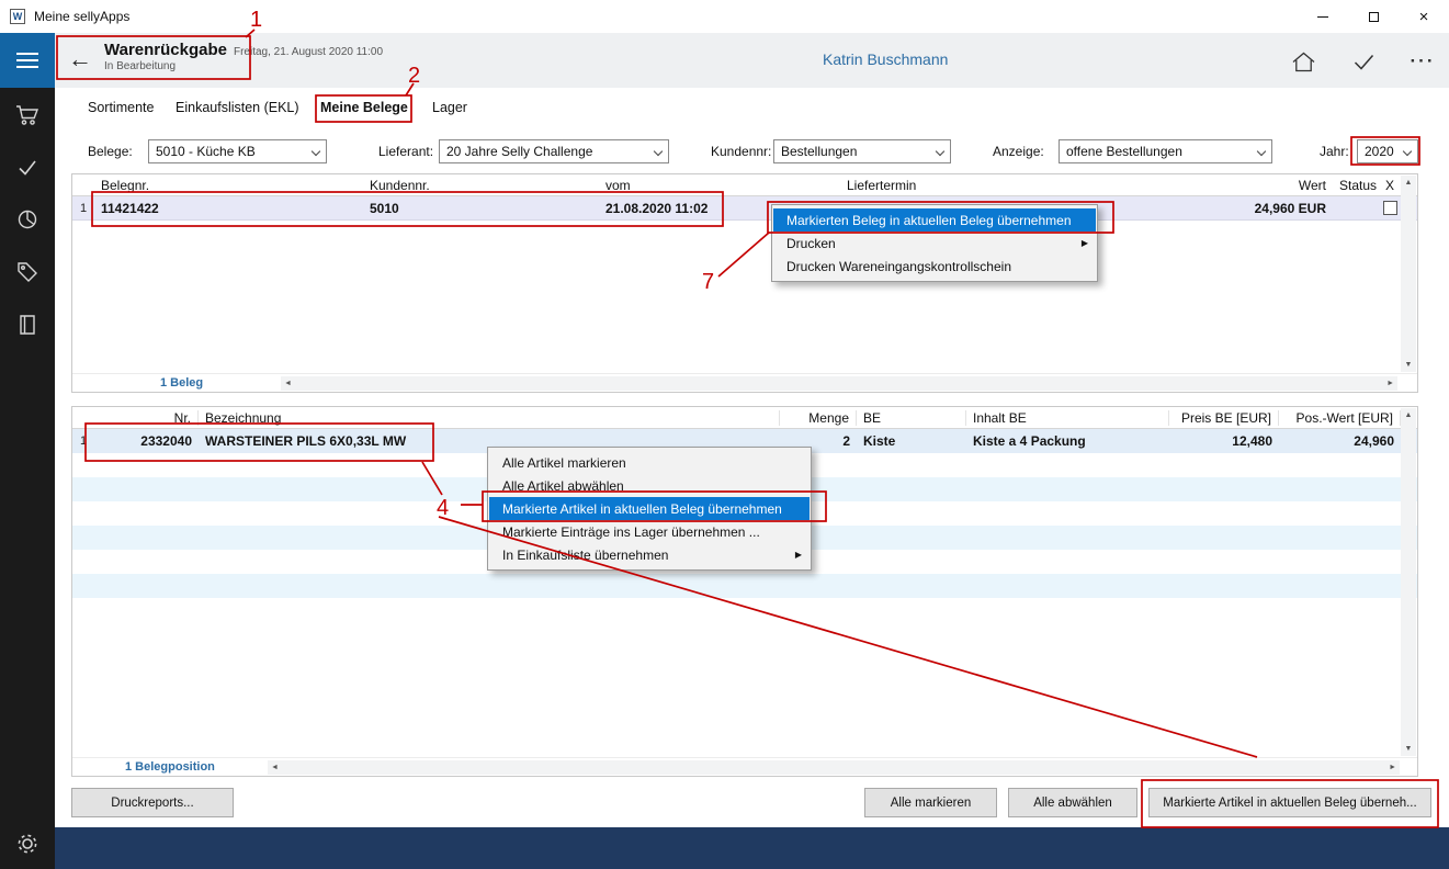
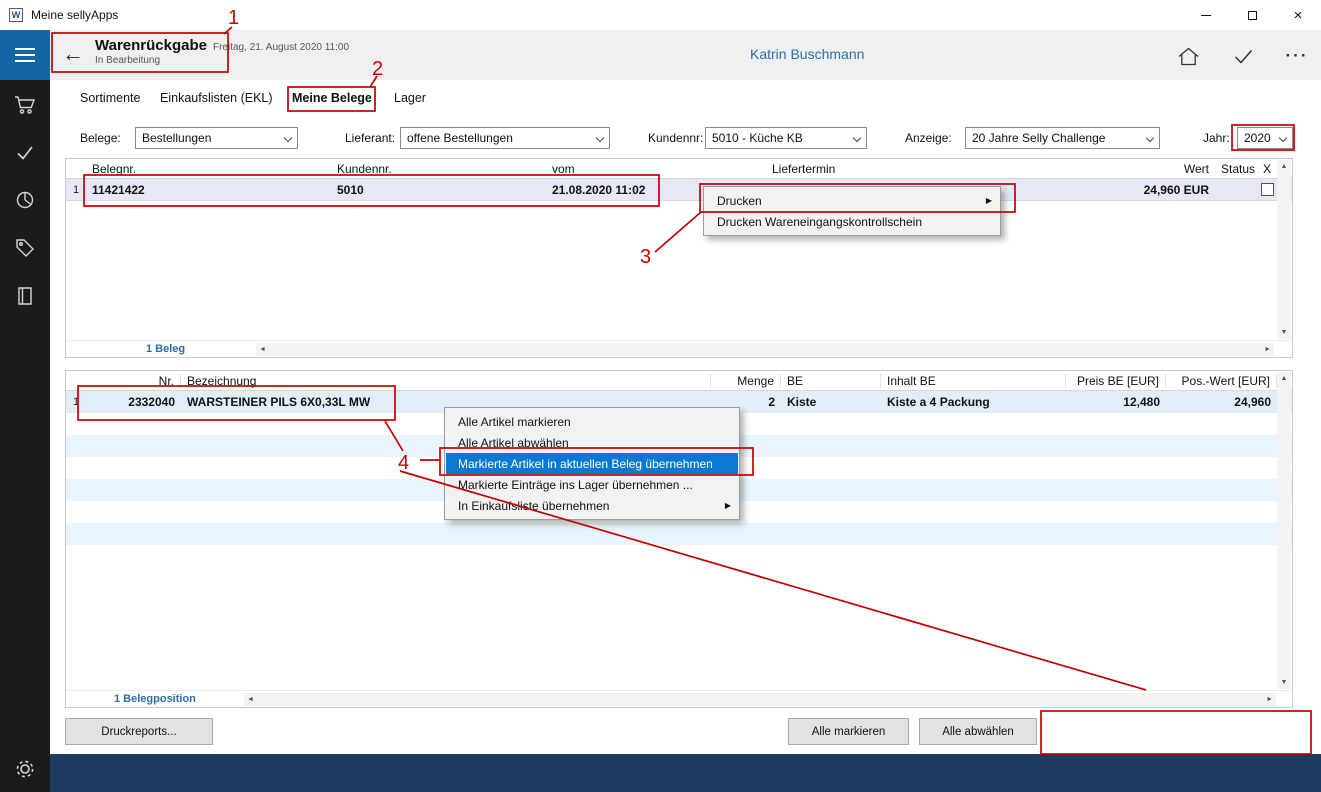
  W
  Meine sellyApps
  ×
  ←
  Warenrückgabe Freitag, 21. August 2020 11:00
  In Bearbeitung
  Katrin Buschmann
  ···
  Sortimente
  Einkaufslisten (EKL)
  Meine Belege
  Lager
  Belege:
- 5010 - Küche KB
+ Bestellungen
  Lieferant:
- 20 Jahre Selly Challenge
+ offene Bestellungen
  Kundennr:
- Bestellungen
+ 5010 - Küche KB
  Anzeige:
- offene Bestellungen
+ 20 Jahre Selly Challenge
  Jahr:
  2020
  Belegnr.
  Kundennr.
  vom
  Liefertermin
  Wert
  Status
  X
  1
  11421422
  5010
  21.08.2020 11:02
  24,960 EUR
  1 Beleg
  Nr.
  Bezeichnung
  Menge
  BE
  Inhalt BE
  Preis BE [EUR]
  Pos.-Wert [EUR]
  1
  2332040
  WARSTEINER PILS 6X0,33L MW
  2
  Kiste
  Kiste a 4 Packung
  12,480
  24,960
  1 Belegposition
- Markierten Beleg in aktuellen Beleg übernehmen
  Drucken
  ▶
  Drucken Wareneingangskontrollschein
  Alle Artikel markieren
  Alle Artikel abwählen
  Markierte Artikel in aktuellen Beleg übernehmen
  Markierte Einträge ins Lager übernehmen ...
  In Einkaufsiste übernehmen
  ▶
  Druckreports...
  Alle markieren
  Alle abwählen
- Markierte Artikel in aktuellen Beleg überneh...
  1
  2
- 7
+ 3
  4
